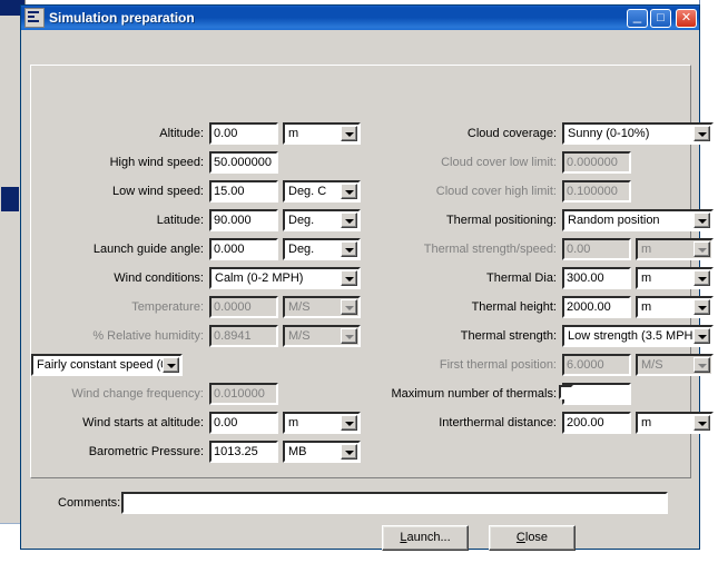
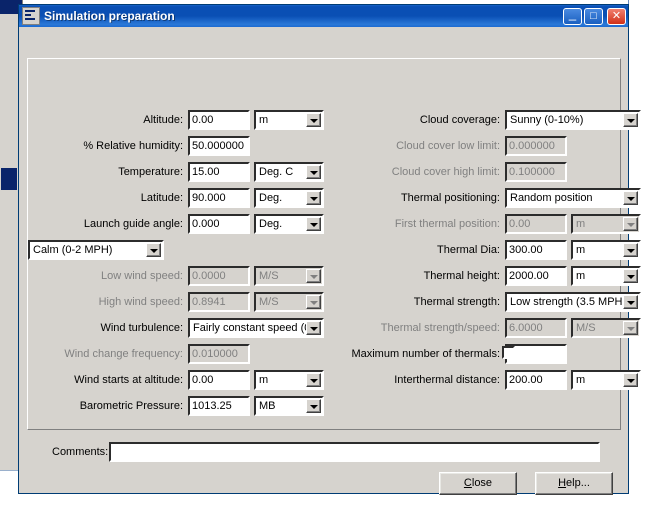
  Simulation preparation
  _
  □
  ✕
  Altitude:
  0.00
  m
- High wind speed:
+ % Relative humidity:
  50.000000
- Low wind speed:
+ Temperature:
  15.00
  Deg. C
  Latitude:
  90.000
  Deg.
  Launch guide angle:
  0.000
  Deg.
- Wind conditions:
  Calm (0-2 MPH)
- Temperature:
+ Low wind speed:
  0.0000
  M/S
- % Relative humidity:
+ High wind speed:
  0.8941
  M/S
+ Wind turbulence:
  Fairly constant speed (
  Wind change frequency:
  0.010000
  Wind starts at altitude:
  0.00
  m
  Barometric Pressure:
  1013.25
  MB
  Cloud coverage:
  Sunny (0-10%)
  Cloud cover low limit:
  0.000000
  Cloud cover high limit:
  0.100000
  Thermal positioning:
  Random position
- Thermal strength/speed:
+ First thermal position:
  0.00
  m
  Thermal Dia:
  300.00
  m
  Thermal height:
  2000.00
  m
  Thermal strength:
  Low strength (3.5 MPH
- First thermal position:
+ Thermal strength/speed:
  6.0000
  M/S
  Maximum number of thermals:
  Interthermal distance:
  200.00
  m
  Comments:
- Launch...
  Close
+ Help...
